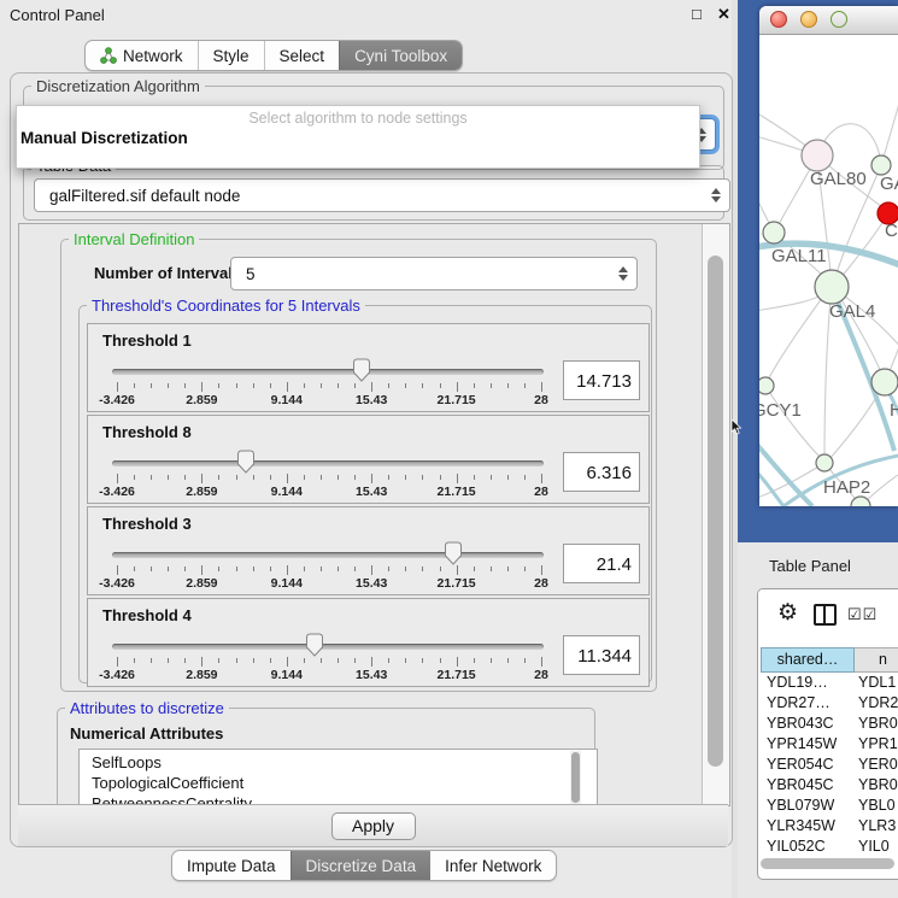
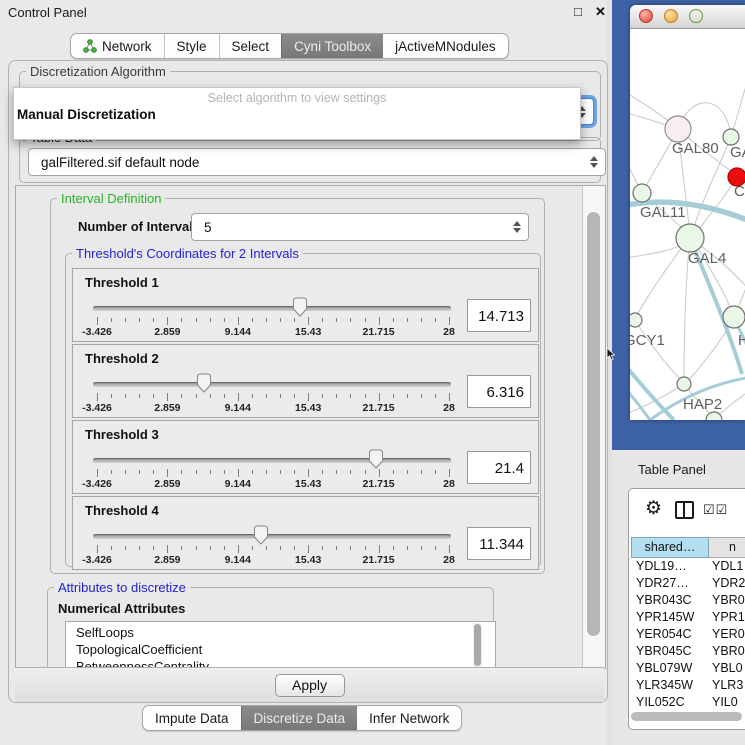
  Control Panel
  □
  ✕
  Network
  Style
  Select
  Cyni Toolbox
+ jActiveMNodules
  Discretization Algorithm
- Select algorithm to node settings
+ Select algorithm to view settings
  Manual Discretization
  galFiltered.sif default node
  Interval Definition
  Number of Interva
  5
- Threshold's Coordinates for 5 Intervals
+ Threshold's Coordinates for 2 Intervals
  Threshold 1
  -3.426
  2.859
  9.144
  15.43
  21.715
  28
  14.713
- Threshold 8
+ Threshold 2
  -3.426
  2.859
  9.144
  15.43
  21.715
  28
  6.316
  Threshold 3
  -3.426
  2.859
  9.144
  15.43
  21.715
  28
  21.4
  Threshold 4
  -3.426
  2.859
  9.144
  15.43
  21.715
  28
  11.344
  Attributes to discretize
  Numerical Attributes
  SelfLoops
  TopologicalCoefficient
  Apply
  Impute Data
  Discretize Data
  Infer Network
  GAL80
  C
  GAL11
  GAL4
  GCY1
  H
  HAP2
  Table Panel
  ⚙
  ☑☑
  shared…
  n
  YDL19…
  YDL1
  YDR27…
  YDR2
  YBR043C
  YBR0
  YPR145W
  YPR1
  YER054C
  YER0
  YBR045C
  YBR0
  YBL079W
  YBL0
  YLR345W
  YLR3
  YIL052C
  YIL0
